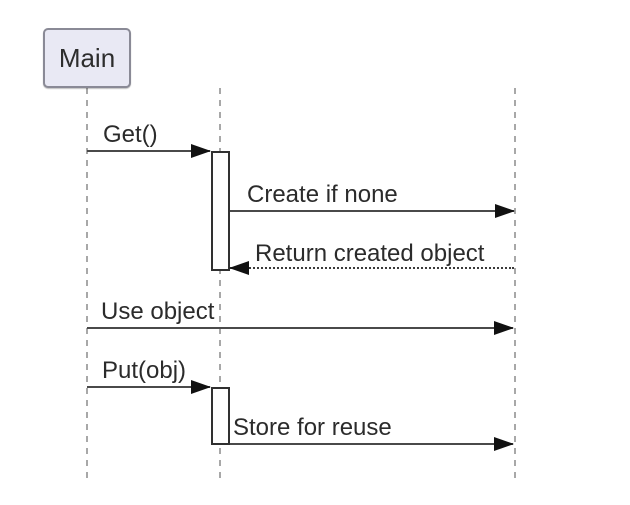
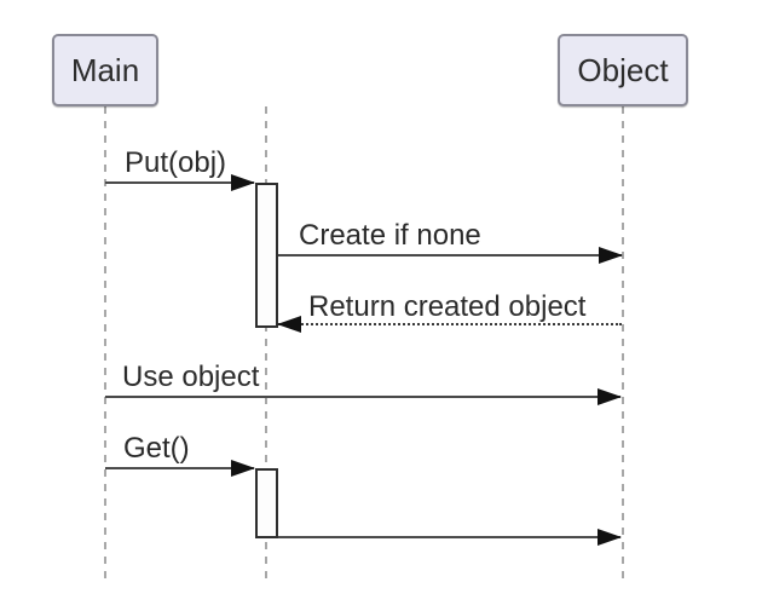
  Main
+ Object
- Get()
+ Put(obj)
  Create if none
  Return created object
  Use object
- Put(obj)
+ Get()
- Store for reuse
